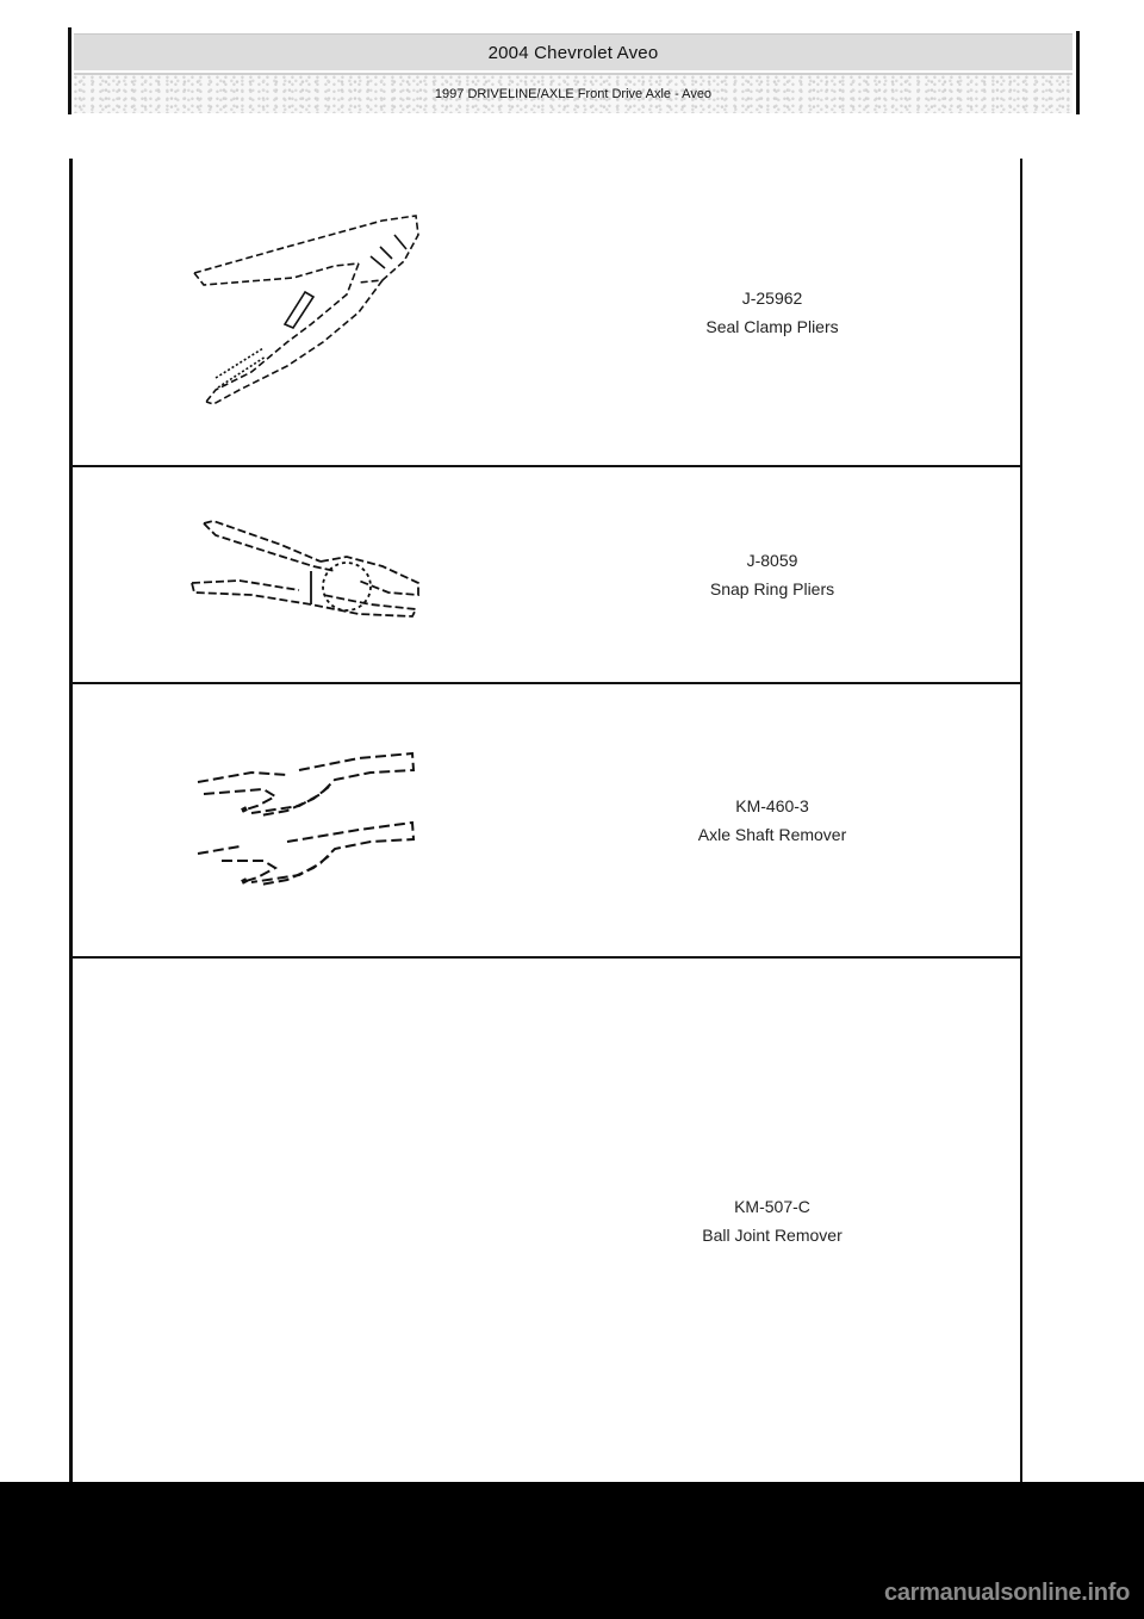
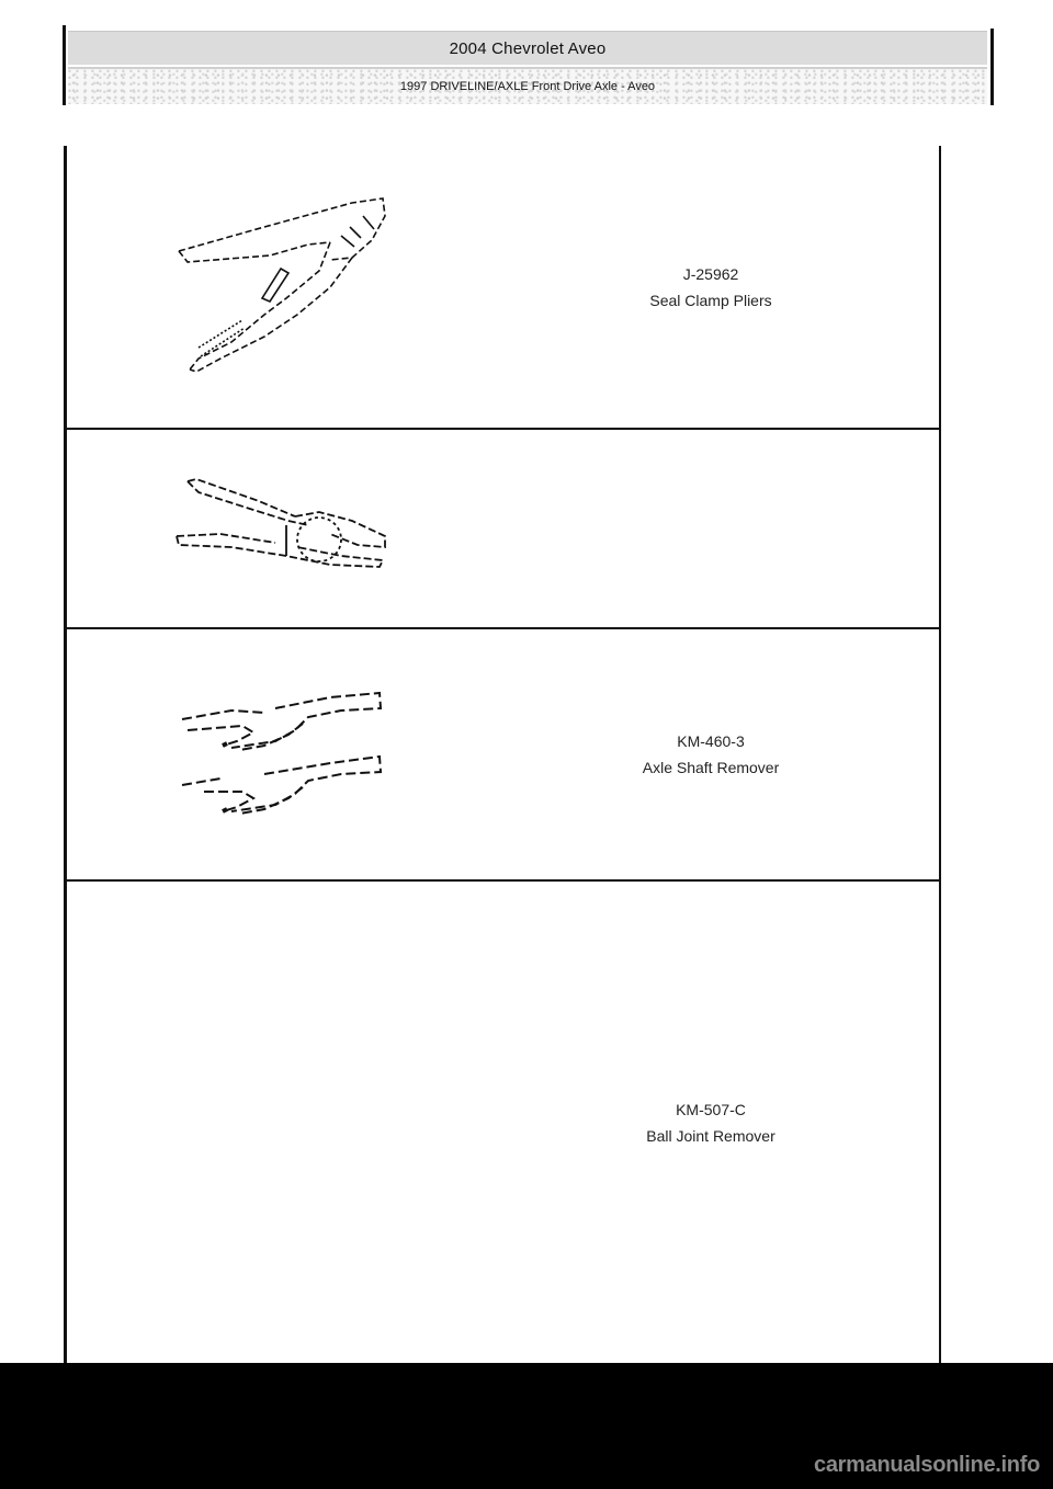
  2004 Chevrolet Aveo
  1997 DRIVELINE/AXLE Front Drive Axle - Aveo
  J-25962
  Seal Clamp Pliers
- J-8059
- Snap Ring Pliers
  KM-460-3
  Axle Shaft Remover
  KM-507-C
  Ball Joint Remover
  carmanualsonline.info
